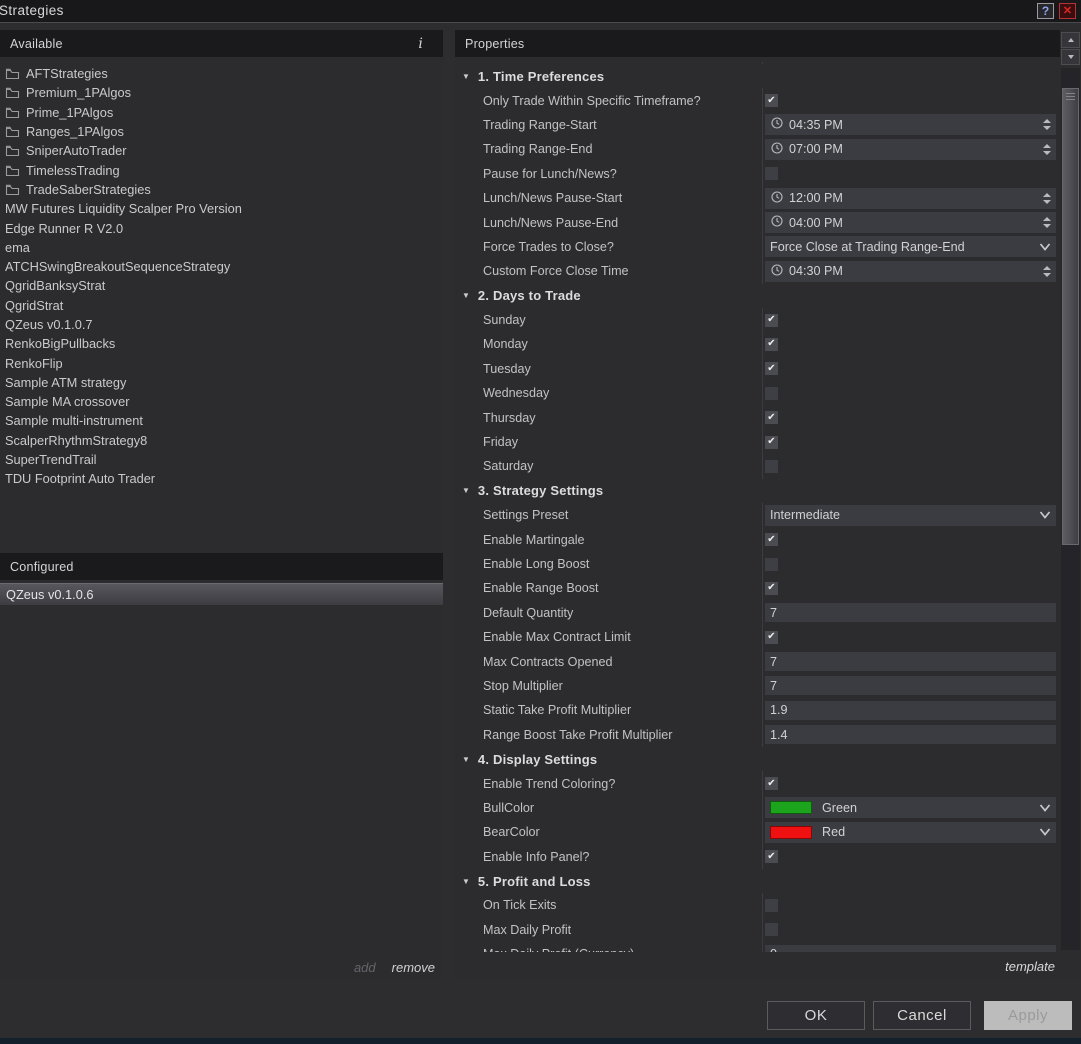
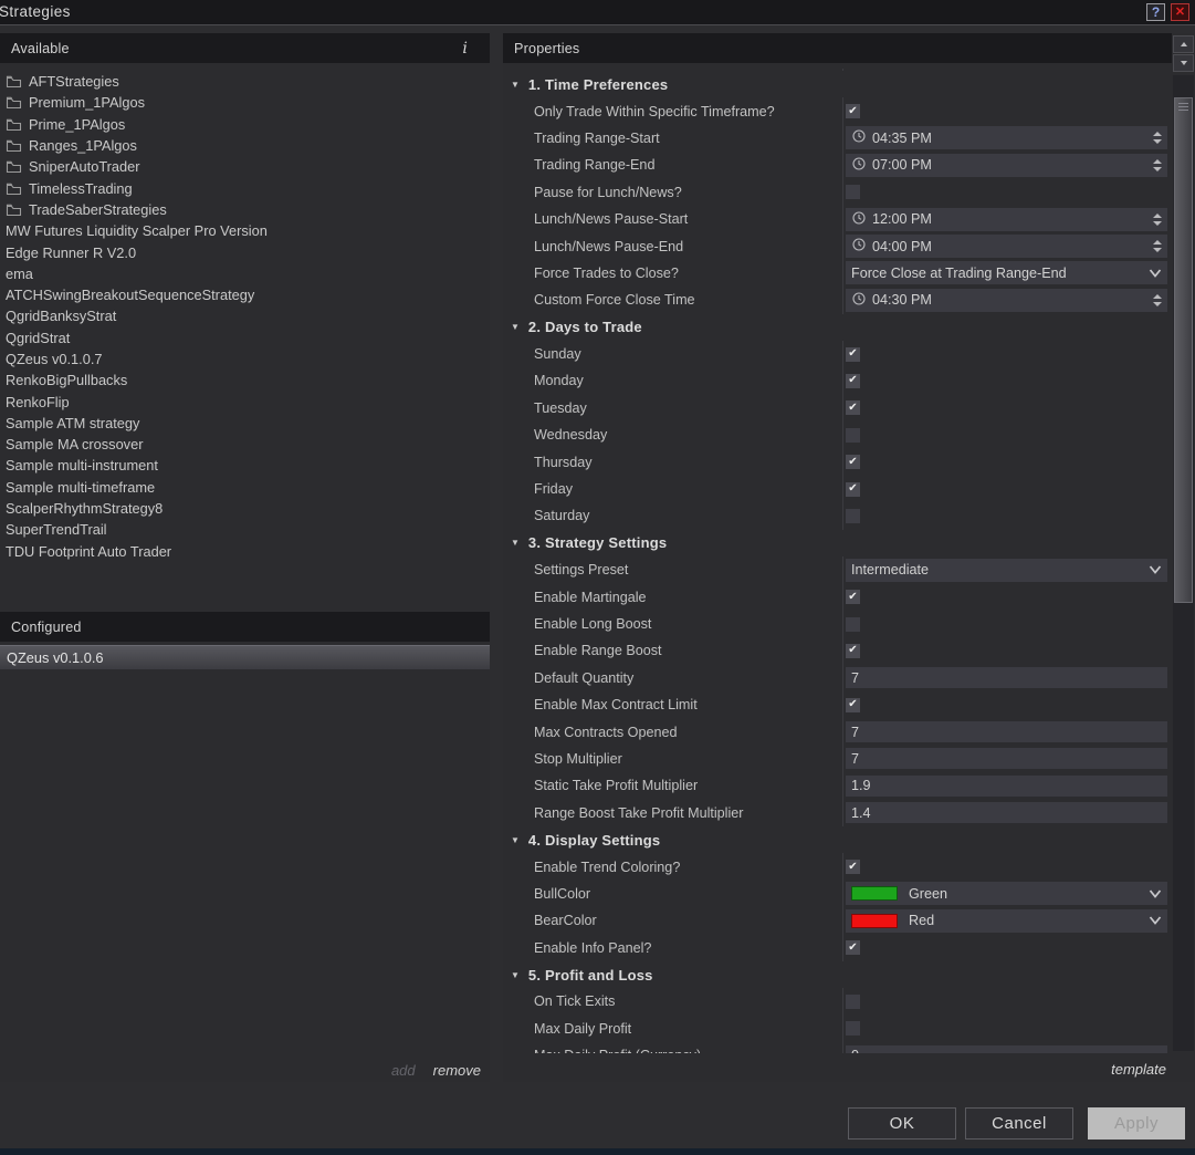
  Strategies
  ?
  ✕
  Available
  i
  AFTStrategies
  Premium_1PAlgos
  Prime_1PAlgos
  Ranges_1PAlgos
  SniperAutoTrader
  TimelessTrading
  TradeSaberStrategies
  MW Futures Liquidity Scalper Pro Version
  Edge Runner R V2.0
  ema
  ATCHSwingBreakoutSequenceStrategy
  QgridBanksyStrat
  QgridStrat
  QZeus v0.1.0.7
  RenkoBigPullbacks
  RenkoFlip
  Sample ATM strategy
  Sample MA crossover
  Sample multi-instrument
+ Sample multi-timeframe
  ScalperRhythmStrategy8
  SuperTrendTrail
  TDU Footprint Auto Trader
  Configured
  QZeus v0.1.0.6
  add remove
  Properties
  ▼
  1. Time Preferences
  Only Trade Within Specific Timeframe?
  ✔
  Trading Range-Start
  04:35 PM
  Trading Range-End
  07:00 PM
  Pause for Lunch/News?
  Lunch/News Pause-Start
  12:00 PM
  Lunch/News Pause-End
  04:00 PM
  Force Trades to Close?
  Force Close at Trading Range-End
  Custom Force Close Time
  04:30 PM
  ▼
  2. Days to Trade
  Sunday
  ✔
  Monday
  ✔
  Tuesday
  ✔
  Wednesday
  Thursday
  ✔
  Friday
  ✔
  Saturday
  ▼
  3. Strategy Settings
  Settings Preset
  Intermediate
  Enable Martingale
  ✔
  Enable Long Boost
  Enable Range Boost
  ✔
  Default Quantity
  7
  Enable Max Contract Limit
  ✔
  Max Contracts Opened
  7
  Stop Multiplier
  7
  Static Take Profit Multiplier
  1.9
  Range Boost Take Profit Multiplier
  1.4
  ▼
  4. Display Settings
  Enable Trend Coloring?
  ✔
  BullColor
  Green
  BearColor
  Red
  Enable Info Panel?
  ✔
  ▼
  5. Profit and Loss
  On Tick Exits
  Max Daily Profit
  template
  OK
  Cancel
  Apply
